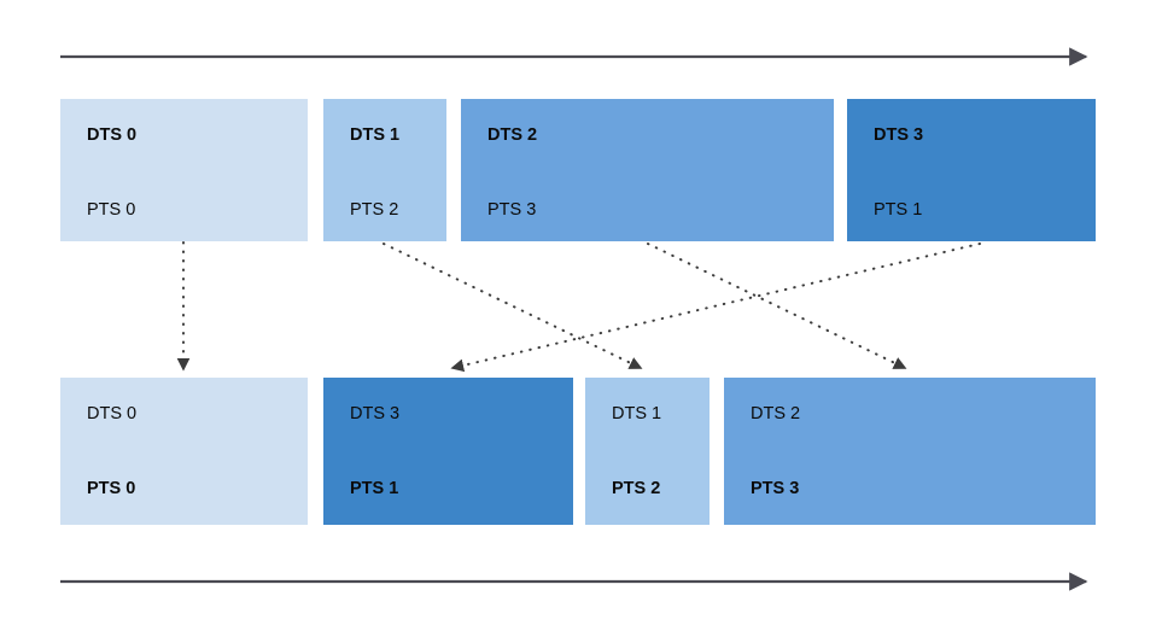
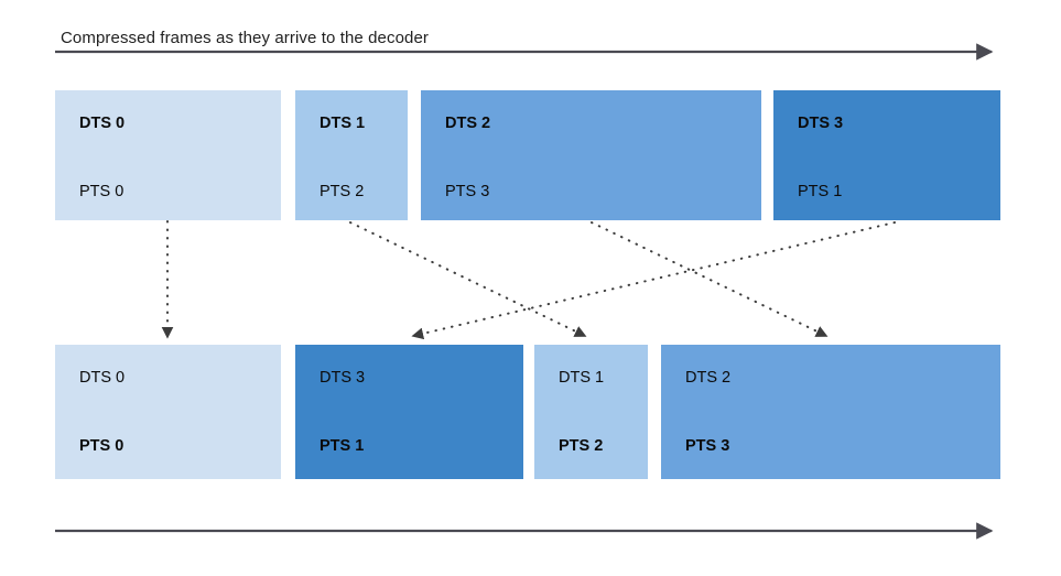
+ Compressed frames as they arrive to the decoder
  DTS 0
  PTS 0
  DTS 1
  PTS 2
  DTS 2
  PTS 3
  DTS 3
  PTS 1
  DTS 0
  PTS 0
  DTS 3
  PTS 1
  DTS 1
  PTS 2
  DTS 2
  PTS 3
